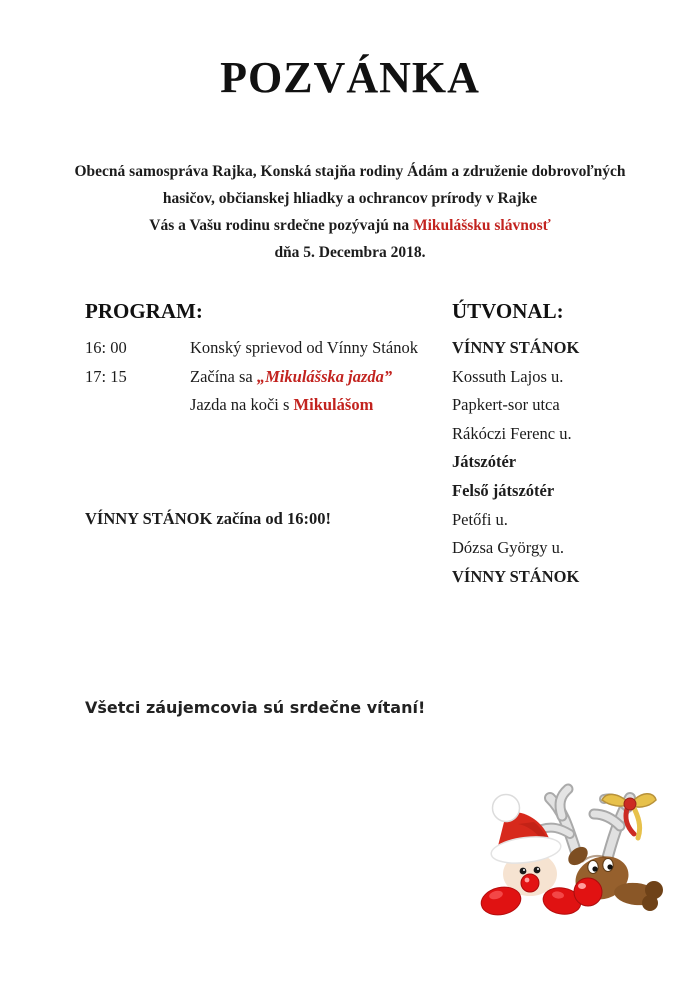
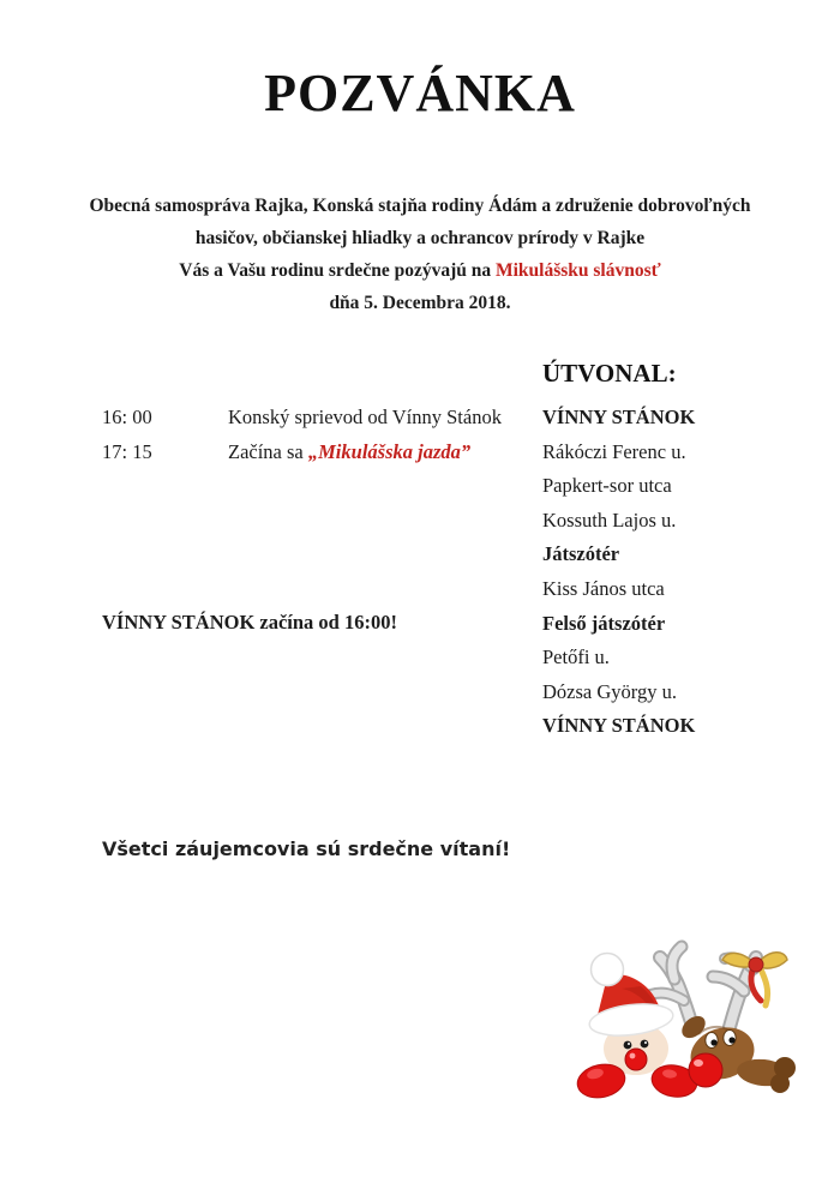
  POZVÁNKA
  Obecná samospráva Rajka, Konská stajňa rodiny Ádám a združenie dobrovoľných
  hasičov, občianskej hliadky a ochrancov prírody v Rajke
  Vás a Vašu rodinu srdečne pozývajú na Mikulášsku slávnosť
  dňa 5. Decembra 2018.
- PROGRAM:
  ÚTVONAL:
  16: 00 Konský sprievod od Vínny Stánok
  17: 15 Začína sa „Mikulášska jazda”
- Jazda na koči s Mikulášom
  VÍNNY STÁNOK
- Kossuth Lajos u.
+ Rákóczi Ferenc u.
  Papkert-sor utca
- Rákóczi Ferenc u.
+ Kossuth Lajos u.
  Játszótér
+ Kiss János utca
  Felső játszótér
  Petőfi u.
  Dózsa György u.
  VÍNNY STÁNOK
  VÍNNY STÁNOK začína od 16:00!
  Všetci záujemcovia sú srdečne vítaní!
